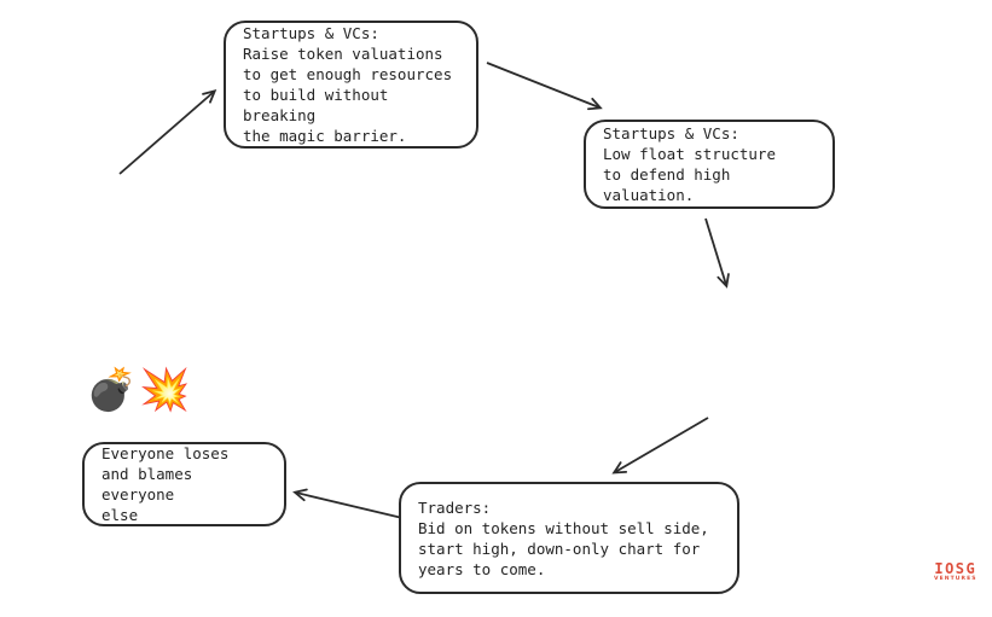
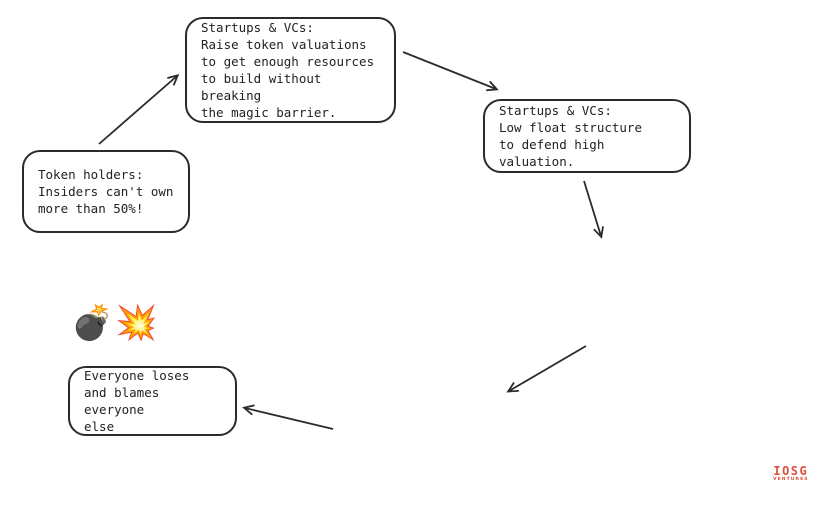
+ Token holders:
+ Insiders can't own
+ more than 50%!
  Startups & VCs:
  Raise token valuations
  to get enough resources
  to build without breaking
  the magic barrier.
  Startups & VCs:
  Low float structure
  to defend high valuation.
- Traders:
- Bid on tokens without sell side,
- start high, down-only chart for
- years to come.
  Everyone loses
  and blames everyone
  else
  💣💥
  IOSG
